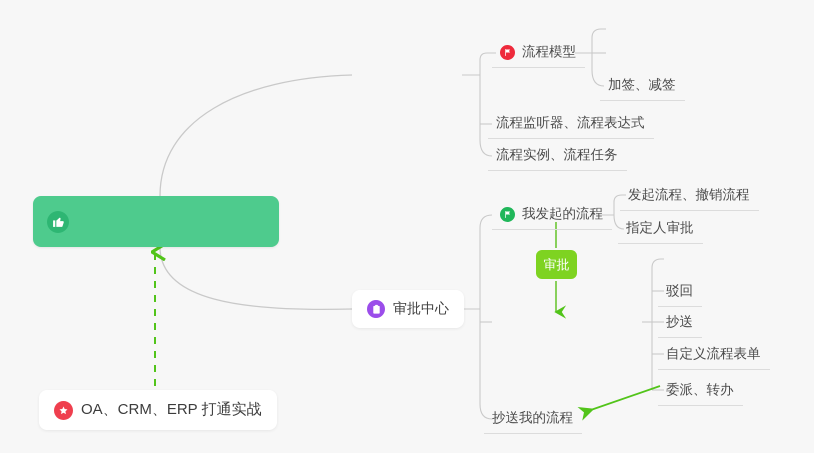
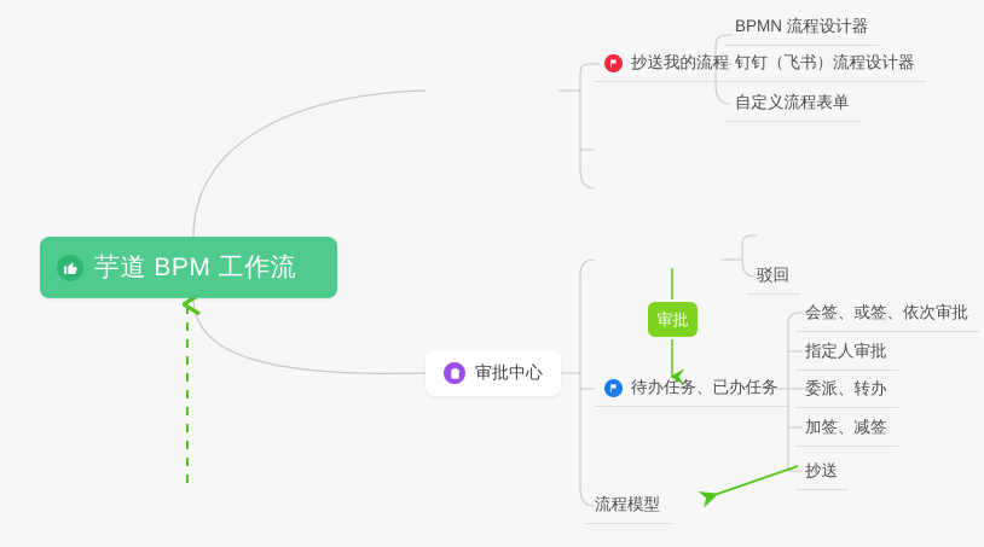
+ 芋道 BPM 工作流
- 流程模型
+ 抄送我的流程
+ BPMN 流程设计器
+ 钉钉（飞书）流程设计器
- 加签、减签
+ 自定义流程表单
- 流程监听器、流程表达式
- 流程实例、流程任务
  审批中心
- 我发起的流程
- 发起流程、撤销流程
- 指定人审批
+ 驳回
  审批
+ 待办任务、已办任务
+ 会签、或签、依次审批
- 驳回
+ 指定人审批
- 抄送
+ 委派、转办
- 自定义流程表单
+ 加签、减签
- 委派、转办
+ 抄送
- 抄送我的流程
+ 流程模型
- OA、CRM、ERP 打通实战
